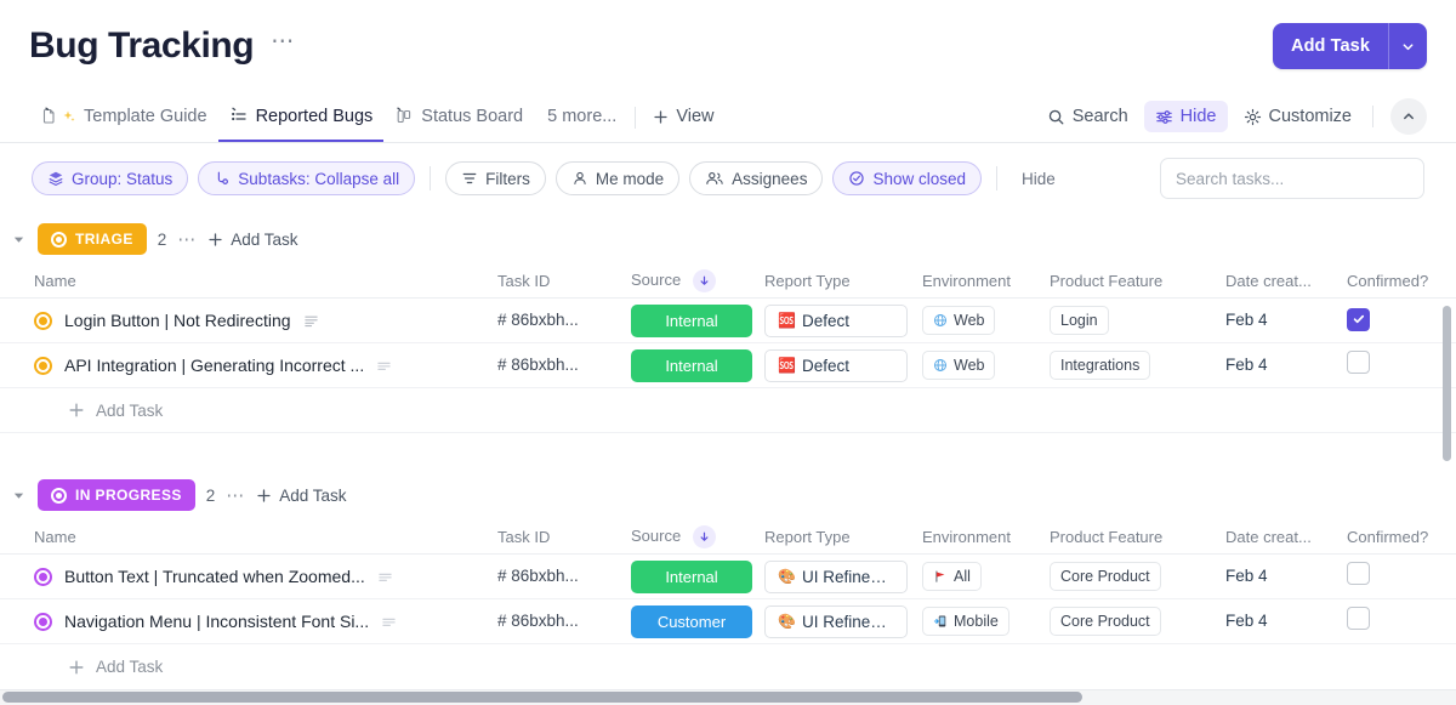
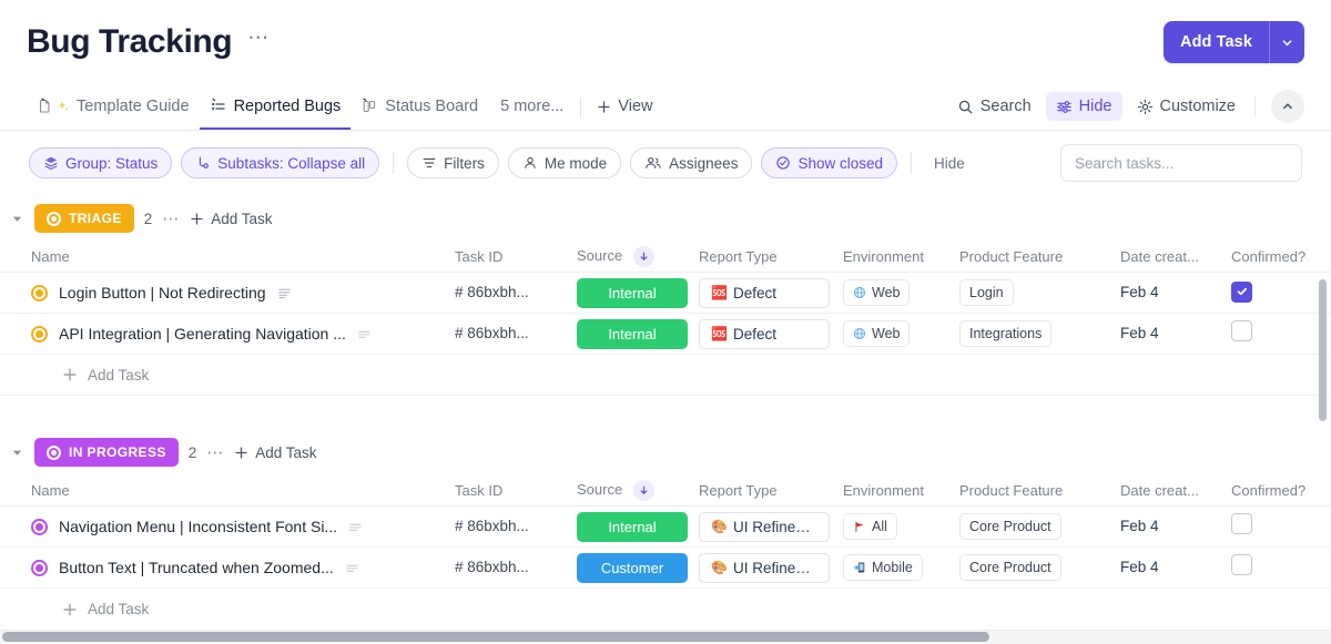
  Bug Tracking
  ⋯
  Add Task
  Template Guide
  Reported Bugs
  Status Board
  5 more...
  View
  Search
  Hide
  Customize
  Group: Status
  Subtasks: Collapse all
  Filters
  Me mode
  Assignees
  Show closed
  Hide
  Search tasks...
  TRIAGE
  2
  ⋯
  Add Task
  Name
  Task ID
  Source
  Report Type
  Environment
  Product Feature
  Date creat...
  Confirmed?
  Login Button | Not Redirecting
  # 86bxbh...
  Internal
  🆘
  Defect
  Web
  Login
  Feb 4
- API Integration | Generating Incorrect ...
+ API Integration | Generating Navigation ...
  # 86bxbh...
  Internal
  🆘
  Defect
  Web
  Integrations
  Feb 4
  Add Task
  IN PROGRESS
  2
  ⋯
  Add Task
  Name
  Task ID
  Source
  Report Type
  Environment
  Product Feature
  Date creat...
  Confirmed?
- Button Text | Truncated when Zoomed...
+ Navigation Menu | Inconsistent Font Si...
  # 86bxbh...
  Internal
  🎨
  UI Refinem..
  All
  Core Product
  Feb 4
- Navigation Menu | Inconsistent Font Si...
+ Button Text | Truncated when Zoomed...
  # 86bxbh...
  Customer
  🎨
  UI Refinem..
  Mobile
  Core Product
  Feb 4
  Add Task
